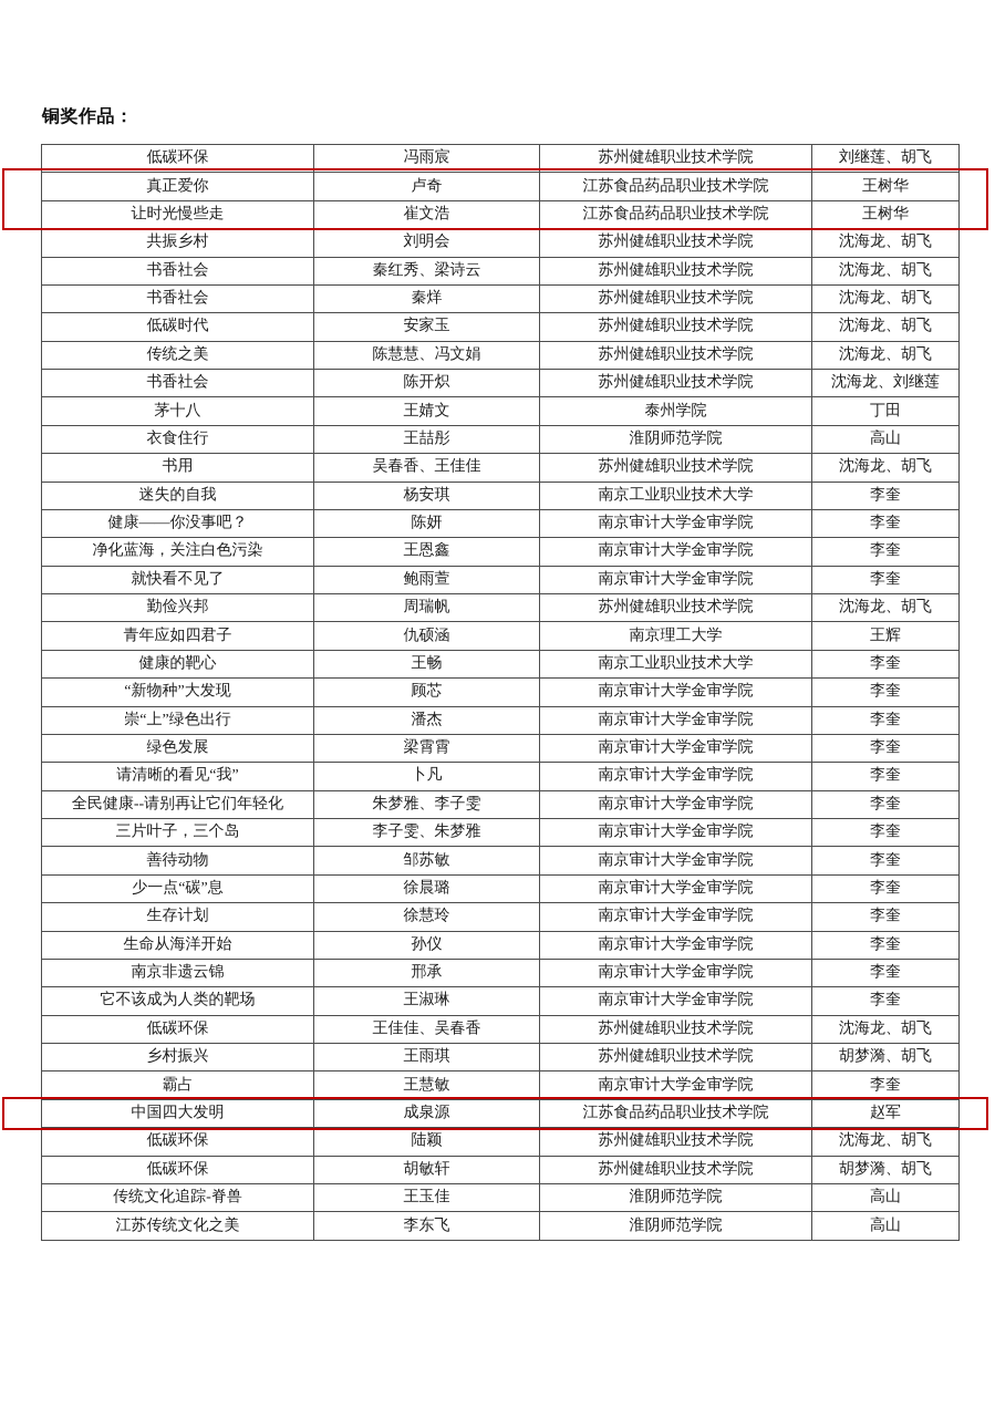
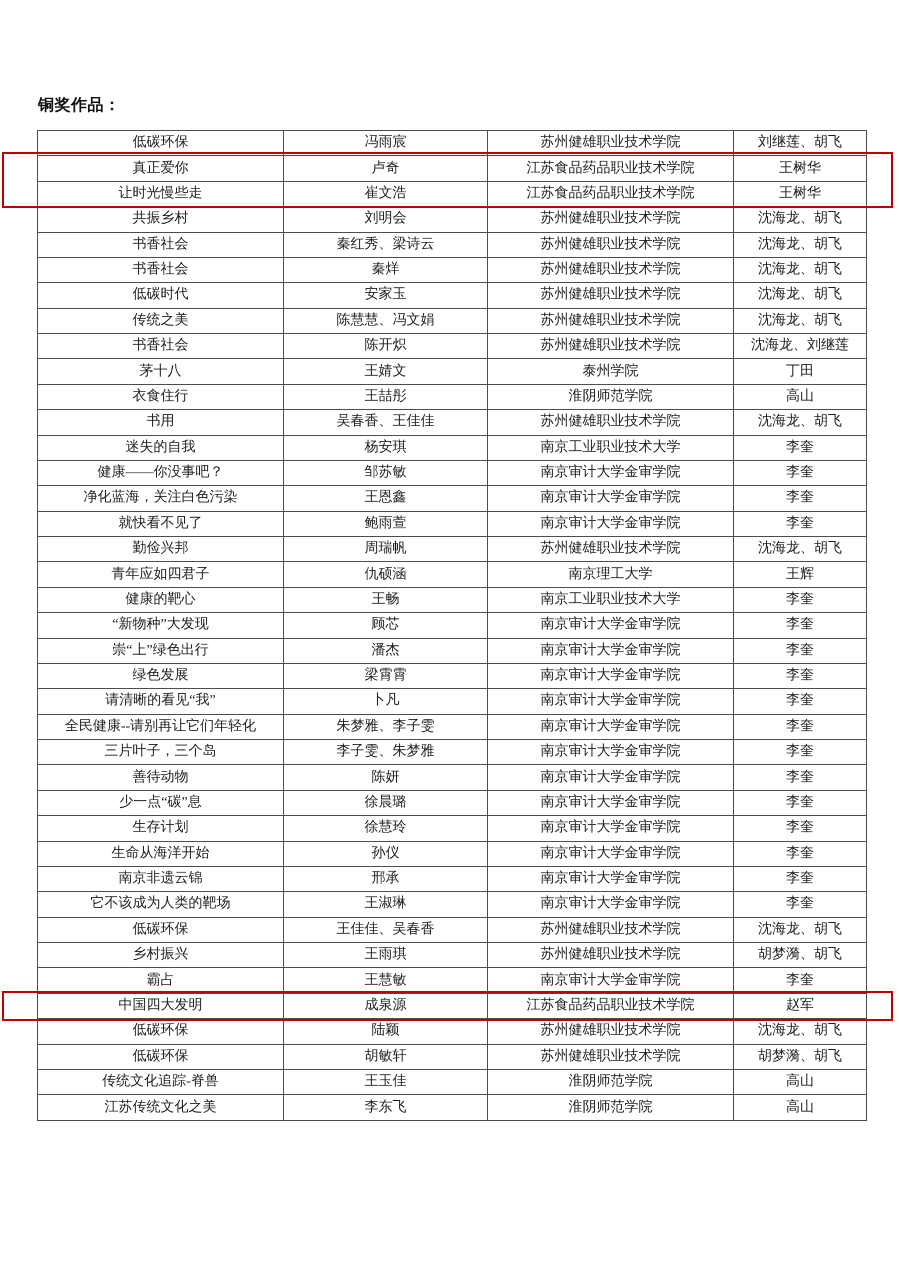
  铜奖作品：
  低碳环保	冯雨宸	苏州健雄职业技术学院	刘继莲、胡飞
  真正爱你	卢奇	江苏食品药品职业技术学院	王树华
  让时光慢些走	崔文浩	江苏食品药品职业技术学院	王树华
  共振乡村	刘明会	苏州健雄职业技术学院	沈海龙、胡飞
  书香社会	秦红秀、梁诗云	苏州健雄职业技术学院	沈海龙、胡飞
  书香社会	秦烊	苏州健雄职业技术学院	沈海龙、胡飞
  低碳时代	安家玉	苏州健雄职业技术学院	沈海龙、胡飞
  传统之美	陈慧慧、冯文娟	苏州健雄职业技术学院	沈海龙、胡飞
  书香社会	陈开炽	苏州健雄职业技术学院	沈海龙、刘继莲
  茅十八	王婧文	泰州学院	丁田
  衣食住行	王喆彤	淮阴师范学院	高山
  书用	吴春香、王佳佳	苏州健雄职业技术学院	沈海龙、胡飞
  迷失的自我	杨安琪	南京工业职业技术大学	李奎
- 健康——你没事吧？	陈妍	南京审计大学金审学院	李奎
+ 健康——你没事吧？	邹苏敏	南京审计大学金审学院	李奎
  净化蓝海，关注白色污染	王恩鑫	南京审计大学金审学院	李奎
  就快看不见了	鲍雨萱	南京审计大学金审学院	李奎
  勤俭兴邦	周瑞帆	苏州健雄职业技术学院	沈海龙、胡飞
  青年应如四君子	仇硕涵	南京理工大学	王辉
  健康的靶心	王畅	南京工业职业技术大学	李奎
  “新物种”大发现	顾芯	南京审计大学金审学院	李奎
  崇“上”绿色出行	潘杰	南京审计大学金审学院	李奎
  绿色发展	梁霄霄	南京审计大学金审学院	李奎
  请清晰的看见“我”	卜凡	南京审计大学金审学院	李奎
  全民健康--请别再让它们年轻化	朱梦雅、李子雯	南京审计大学金审学院	李奎
  三片叶子，三个岛	李子雯、朱梦雅	南京审计大学金审学院	李奎
- 善待动物	邹苏敏	南京审计大学金审学院	李奎
+ 善待动物	陈妍	南京审计大学金审学院	李奎
  少一点“碳”息	徐晨璐	南京审计大学金审学院	李奎
  生存计划	徐慧玲	南京审计大学金审学院	李奎
  生命从海洋开始	孙仪	南京审计大学金审学院	李奎
  南京非遗云锦	邢承	南京审计大学金审学院	李奎
  它不该成为人类的靶场	王淑琳	南京审计大学金审学院	李奎
  低碳环保	王佳佳、吴春香	苏州健雄职业技术学院	沈海龙、胡飞
  乡村振兴	王雨琪	苏州健雄职业技术学院	胡梦漪、胡飞
  霸占	王慧敏	南京审计大学金审学院	李奎
  中国四大发明	成泉源	江苏食品药品职业技术学院	赵军
  低碳环保	陆颖	苏州健雄职业技术学院	沈海龙、胡飞
  低碳环保	胡敏轩	苏州健雄职业技术学院	胡梦漪、胡飞
  传统文化追踪-脊兽	王玉佳	淮阴师范学院	高山
  江苏传统文化之美	李东飞	淮阴师范学院	高山
